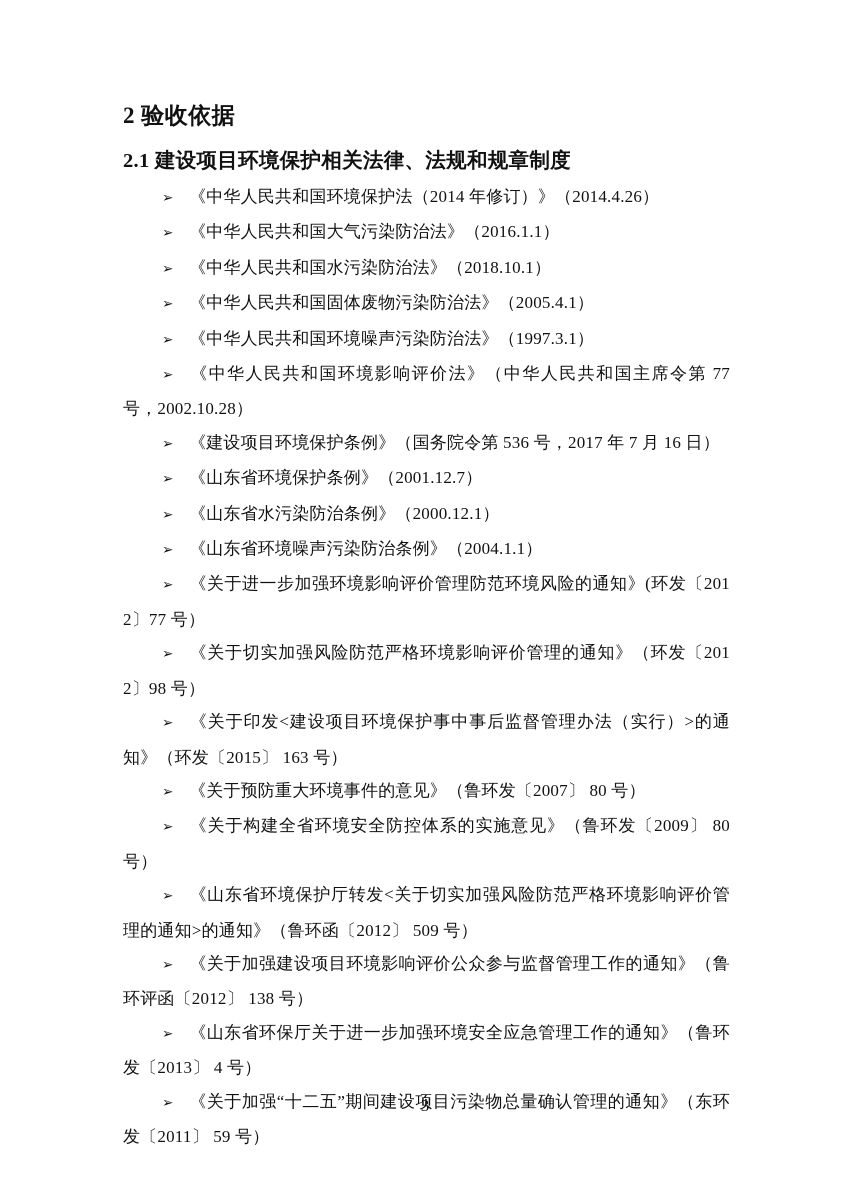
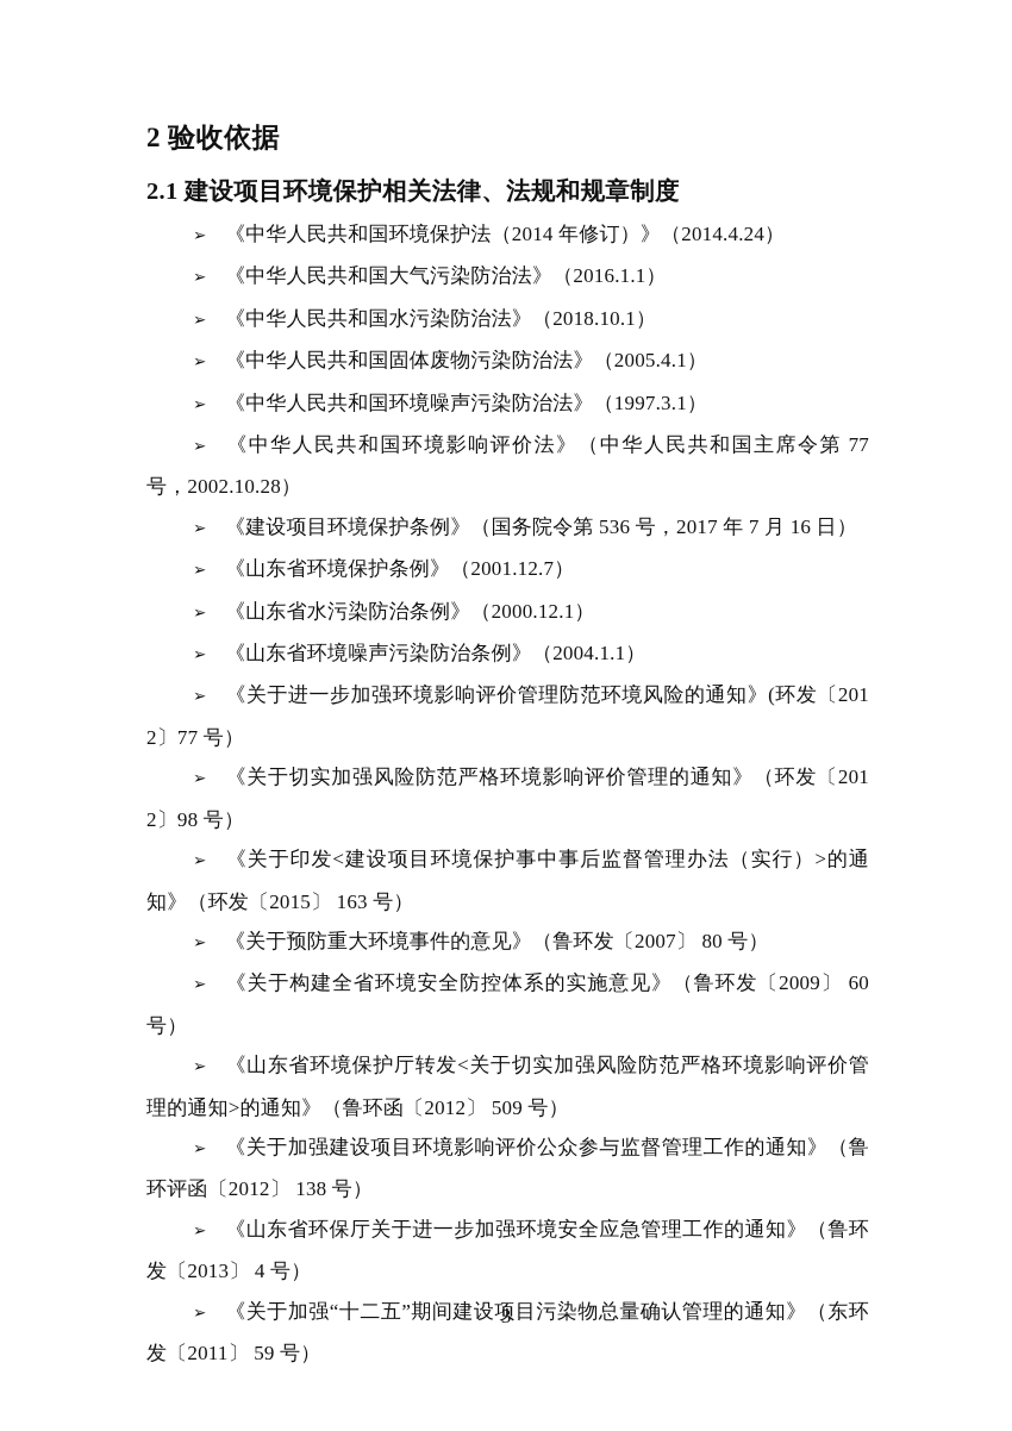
  2 验收依据
  2.1 建设项目环境保护相关法律、法规和规章制度
- ➢ 《中华人民共和国环境保护法（2014 年修订）》（2014.4.26）
+ ➢ 《中华人民共和国环境保护法（2014 年修订）》（2014.4.24）
  ➢ 《中华人民共和国大气污染防治法》（2016.1.1）
  ➢ 《中华人民共和国水污染防治法》（2018.10.1）
  ➢ 《中华人民共和国固体废物污染防治法》（2005.4.1）
  ➢ 《中华人民共和国环境噪声污染防治法》（1997.3.1）
  ➢ 《中华人民共和国环境影响评价法》（中华人民共和国主席令第 77 号，2002.10.28）
  ➢ 《建设项目环境保护条例》（国务院令第 536 号，2017 年 7 月 16 日）
  ➢ 《山东省环境保护条例》（2001.12.7）
  ➢ 《山东省水污染防治条例》（2000.12.1）
  ➢ 《山东省环境噪声污染防治条例》（2004.1.1）
  ➢ 《关于进一步加强环境影响评价管理防范环境风险的通知》(环发〔2012〕77 号）
  ➢ 《关于切实加强风险防范严格环境影响评价管理的通知》（环发〔2012〕98 号）
  ➢ 《关于印发<建设项目环境保护事中事后监督管理办法（实行）>的通知》（环发〔2015〕 163 号）
  ➢ 《关于预防重大环境事件的意见》（鲁环发〔2007〕 80 号）
- ➢ 《关于构建全省环境安全防控体系的实施意见》（鲁环发〔2009〕 80 号）
+ ➢ 《关于构建全省环境安全防控体系的实施意见》（鲁环发〔2009〕 60 号）
  ➢ 《山东省环境保护厅转发<关于切实加强风险防范严格环境影响评价管理的通知>的通知》（鲁环函〔2012〕 509 号）
  ➢ 《关于加强建设项目环境影响评价公众参与监督管理工作的通知》（鲁环评函〔2012〕 138 号）
  ➢ 《山东省环保厅关于进一步加强环境安全应急管理工作的通知》（鲁环发〔2013〕 4 号）
  ➢ 《关于加强“十二五”期间建设项目污染物总量确认管理的通知》（东环发〔2011〕 59 号）
  3
